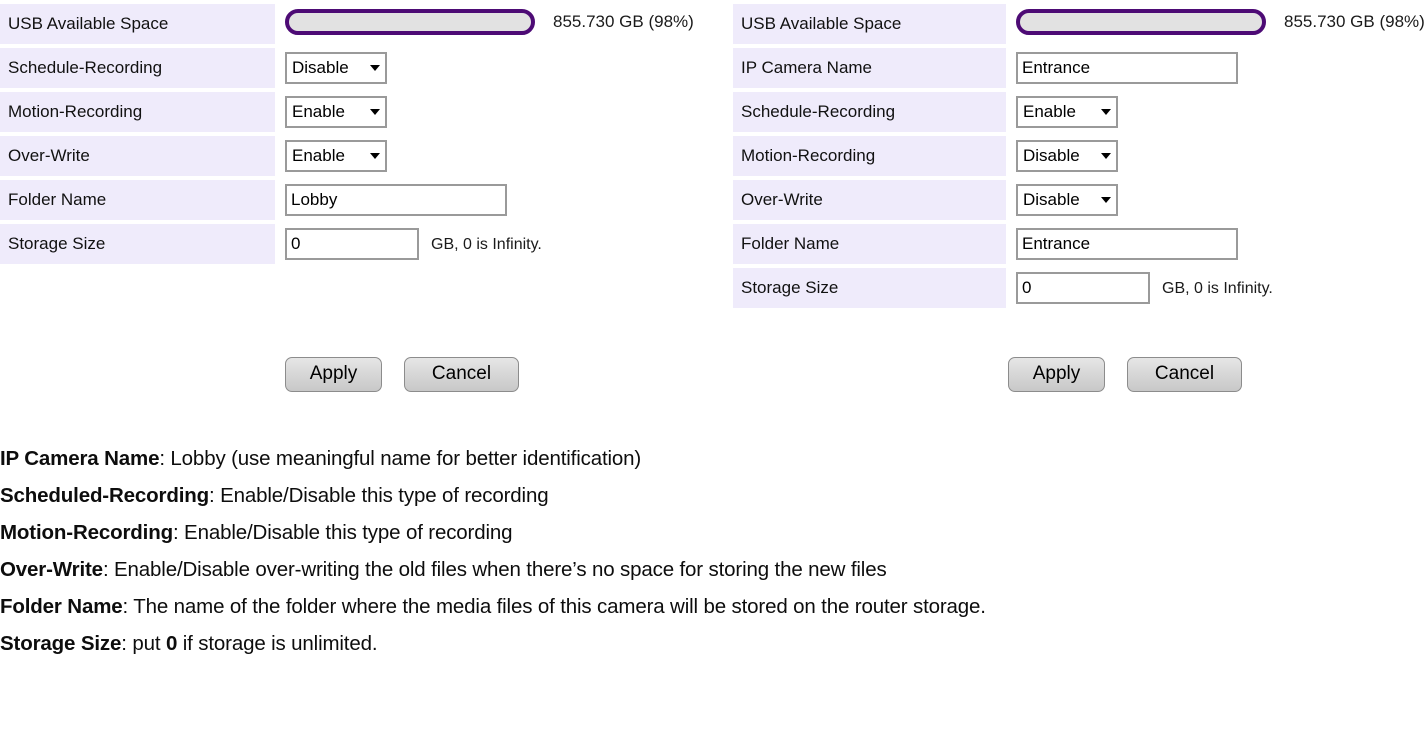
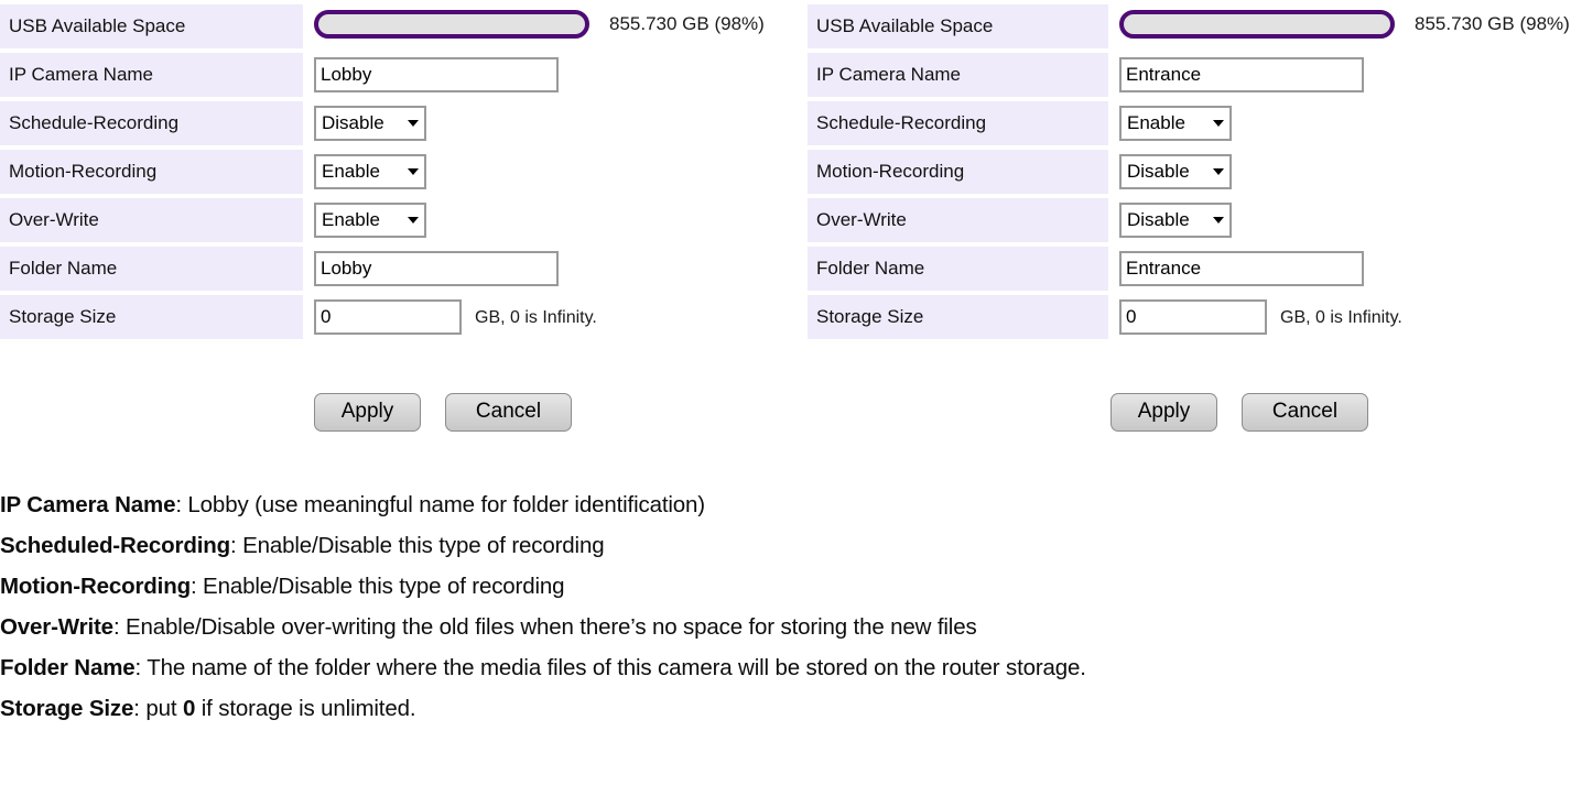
  USB Available Space	855.730 GB (98%)
+ IP Camera Name	Lobby
  Schedule-Recording	Disable
  Motion-Recording	Enable
  Over-Write	Enable
  Folder Name	Lobby
  Storage Size	0 GB, 0 is Infinity.
  USB Available Space	855.730 GB (98%)
  IP Camera Name	Entrance
  Schedule-Recording	Enable
  Motion-Recording	Disable
  Over-Write	Disable
  Folder Name	Entrance
  Storage Size	0 GB, 0 is Infinity.
  Apply Cancel
  Apply Cancel
- IP Camera Name: Lobby (use meaningful name for better identification)
+ IP Camera Name: Lobby (use meaningful name for folder identification)
  Scheduled-Recording: Enable/Disable this type of recording
  Motion-Recording: Enable/Disable this type of recording
  Over-Write: Enable/Disable over-writing the old files when there’s no space for storing the new files
  Folder Name: The name of the folder where the media files of this camera will be stored on the router storage.
  Storage Size: put 0 if storage is unlimited.
